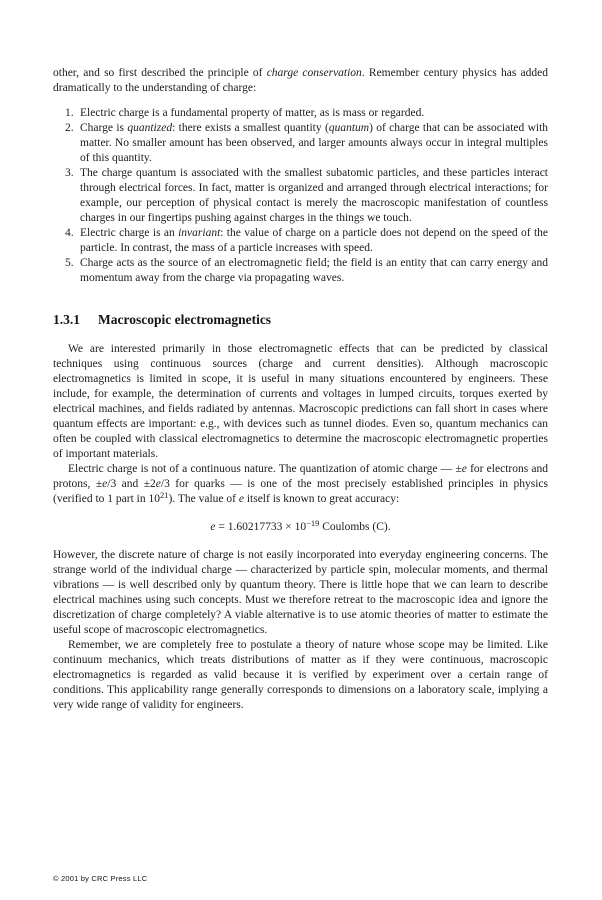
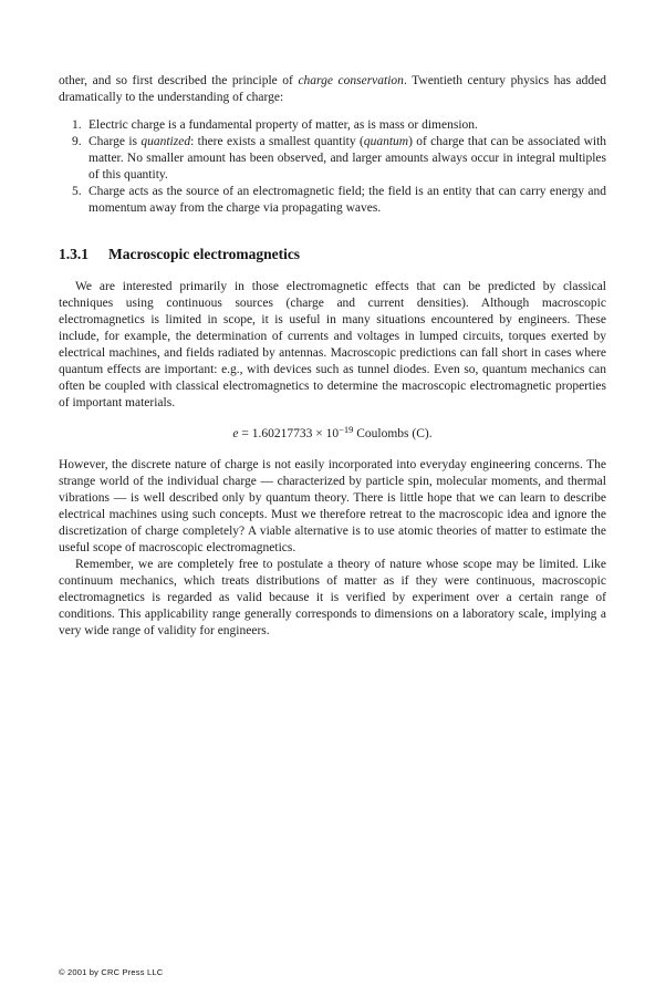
- other, and so first described the principle of charge conservation. Remember century physics has added dramatically to the understanding of charge:
+ other, and so first described the principle of charge conservation. Twentieth century physics has added dramatically to the understanding of charge:
  1.
- Electric charge is a fundamental property of matter, as is mass or regarded.
+ Electric charge is a fundamental property of matter, as is mass or dimension.
- 2.
+ 9.
  Charge is quantized: there exists a smallest quantity (quantum) of charge that can be associated with matter. No smaller amount has been observed, and larger amounts always occur in integral multiples of this quantity.
- 3.
- The charge quantum is associated with the smallest subatomic particles, and these particles interact through electrical forces. In fact, matter is organized and arranged through electrical interactions; for example, our perception of physical contact is merely the macroscopic manifestation of countless charges in our fingertips pushing against charges in the things we touch.
- 4.
- Electric charge is an invariant: the value of charge on a particle does not depend on the speed of the particle. In contrast, the mass of a particle increases with speed.
  5.
  Charge acts as the source of an electromagnetic field; the field is an entity that can carry energy and momentum away from the charge via propagating waves.
  1.3.1 Macroscopic electromagnetics
  We are interested primarily in those electromagnetic effects that can be predicted by classical techniques using continuous sources (charge and current densities). Although macroscopic electromagnetics is limited in scope, it is useful in many situations encountered by engineers. These include, for example, the determination of currents and voltages in lumped circuits, torques exerted by electrical machines, and fields radiated by antennas. Macroscopic predictions can fall short in cases where quantum effects are important: e.g., with devices such as tunnel diodes. Even so, quantum mechanics can often be coupled with classical electromagnetics to determine the macroscopic electromagnetic properties of important materials.
- Electric charge is not of a continuous nature. The quantization of atomic charge — ±e for electrons and protons, ±e/3 and ±2e/3 for quarks — is one of the most precisely established principles in physics (verified to 1 part in 1021). The value of e itself is known to great accuracy:
  e = 1.60217733 × 10−19 Coulombs (C).
  However, the discrete nature of charge is not easily incorporated into everyday engineering concerns. The strange world of the individual charge — characterized by particle spin, molecular moments, and thermal vibrations — is well described only by quantum theory. There is little hope that we can learn to describe electrical machines using such concepts. Must we therefore retreat to the macroscopic idea and ignore the discretization of charge completely? A viable alternative is to use atomic theories of matter to estimate the useful scope of macroscopic electromagnetics.
  Remember, we are completely free to postulate a theory of nature whose scope may be limited. Like continuum mechanics, which treats distributions of matter as if they were continuous, macroscopic electromagnetics is regarded as valid because it is verified by experiment over a certain range of conditions. This applicability range generally corresponds to dimensions on a laboratory scale, implying a very wide range of validity for engineers.
  © 2001 by CRC Press LLC
